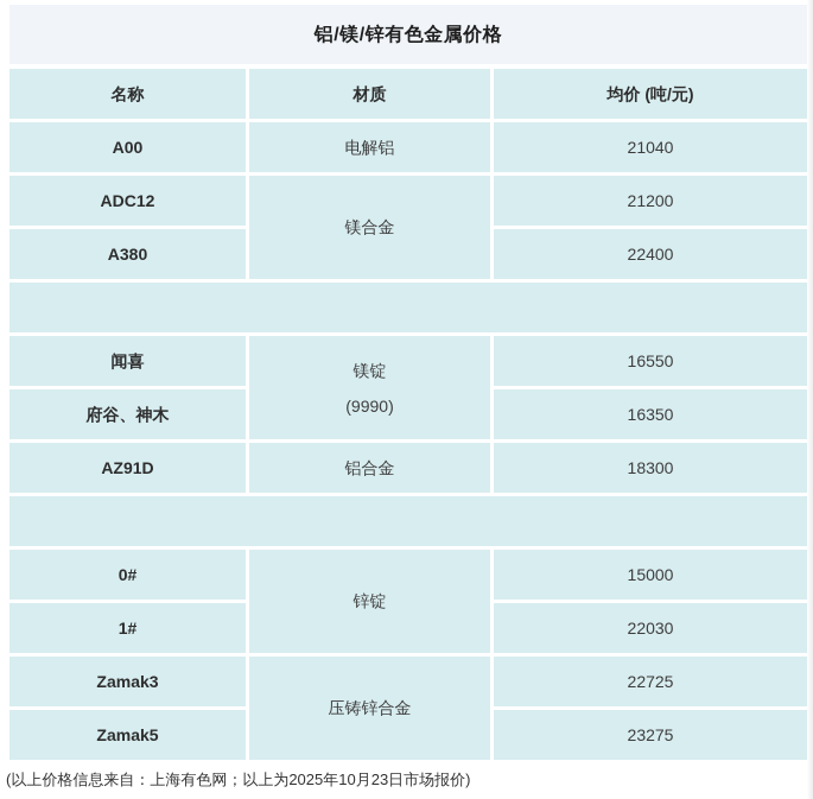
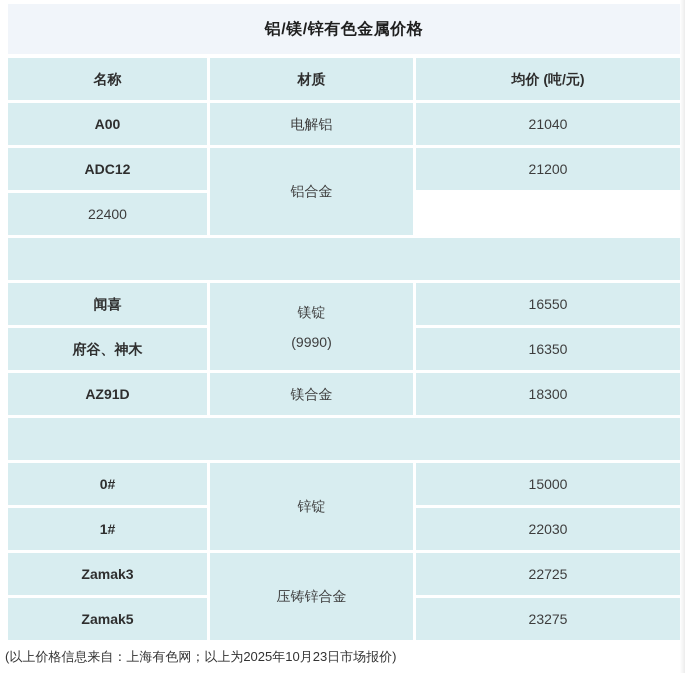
  铝/镁/锌有色金属价格
  名称
  材质
  均价 (吨/元)
  A00
  电解铝
  21040
  ADC12
- 镁合金
+ 铝合金
  21200
- A380
  22400
  闻喜
  镁锭
  (9990)
  16550
  府谷、神木
  16350
  AZ91D
- 铝合金
+ 镁合金
  18300
  0#
  锌锭
  15000
  1#
  22030
  Zamak3
  压铸锌合金
  22725
  Zamak5
  23275
  (以上价格信息来自：上海有色网；以上为2025年10月23日市场报价)
